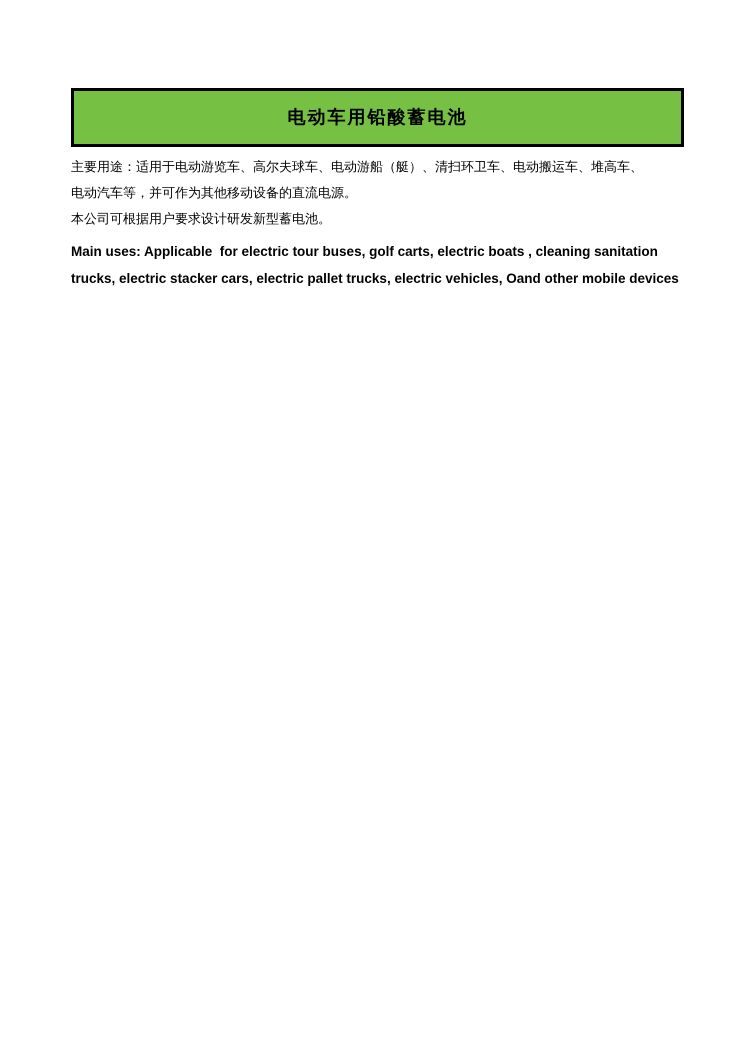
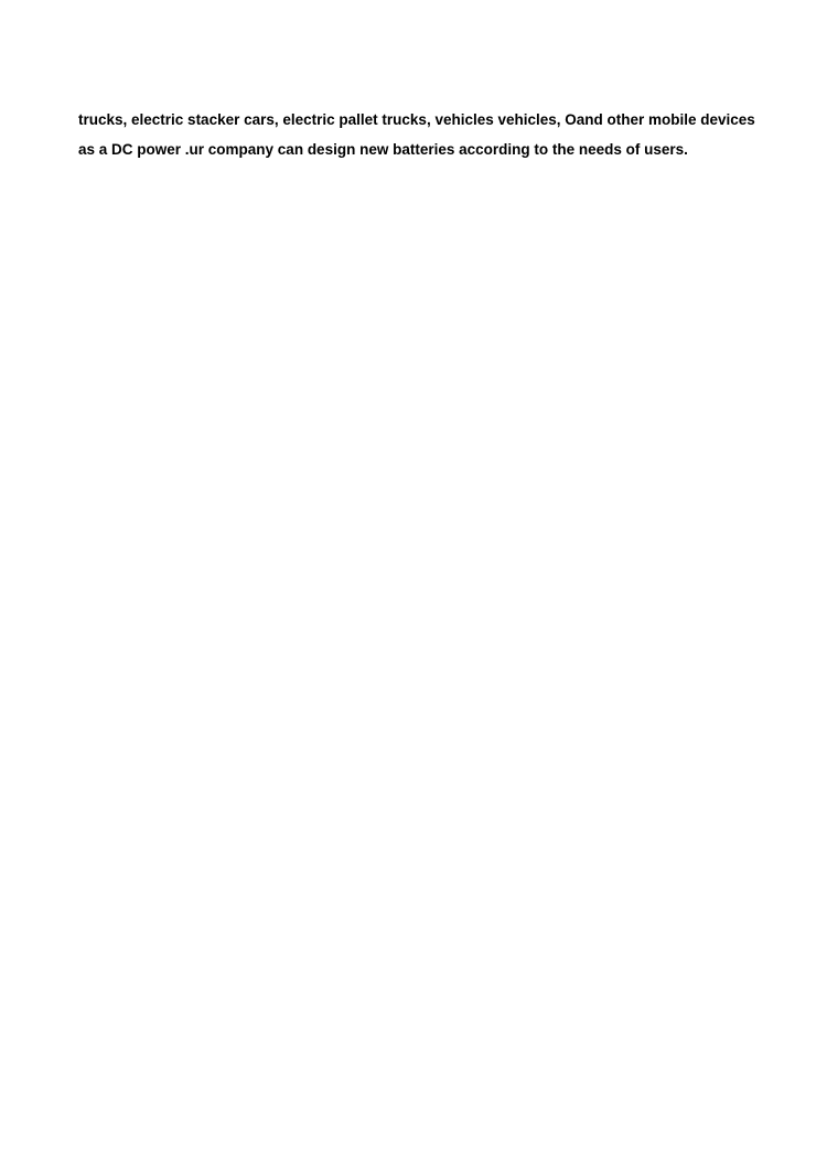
- 电动车用铅酸蓄电池
- 主要用途：适用于电动游览车、高尔夫球车、电动游船（艇）、清扫环卫车、电动搬运车、堆高车、
- 电动汽车等，并可作为其他移动设备的直流电源。
- 本公司可根据用户要求设计研发新型蓄电池。
- Main uses: Applicable for electric tour buses, golf carts, electric boats , cleaning sanitation
- trucks, electric stacker cars, electric pallet trucks, electric vehicles, Oand other mobile devices
+ trucks, electric stacker cars, electric pallet trucks, vehicles vehicles, Oand other mobile devices
+ as a DC power .ur company can design new batteries according to the needs of users.
